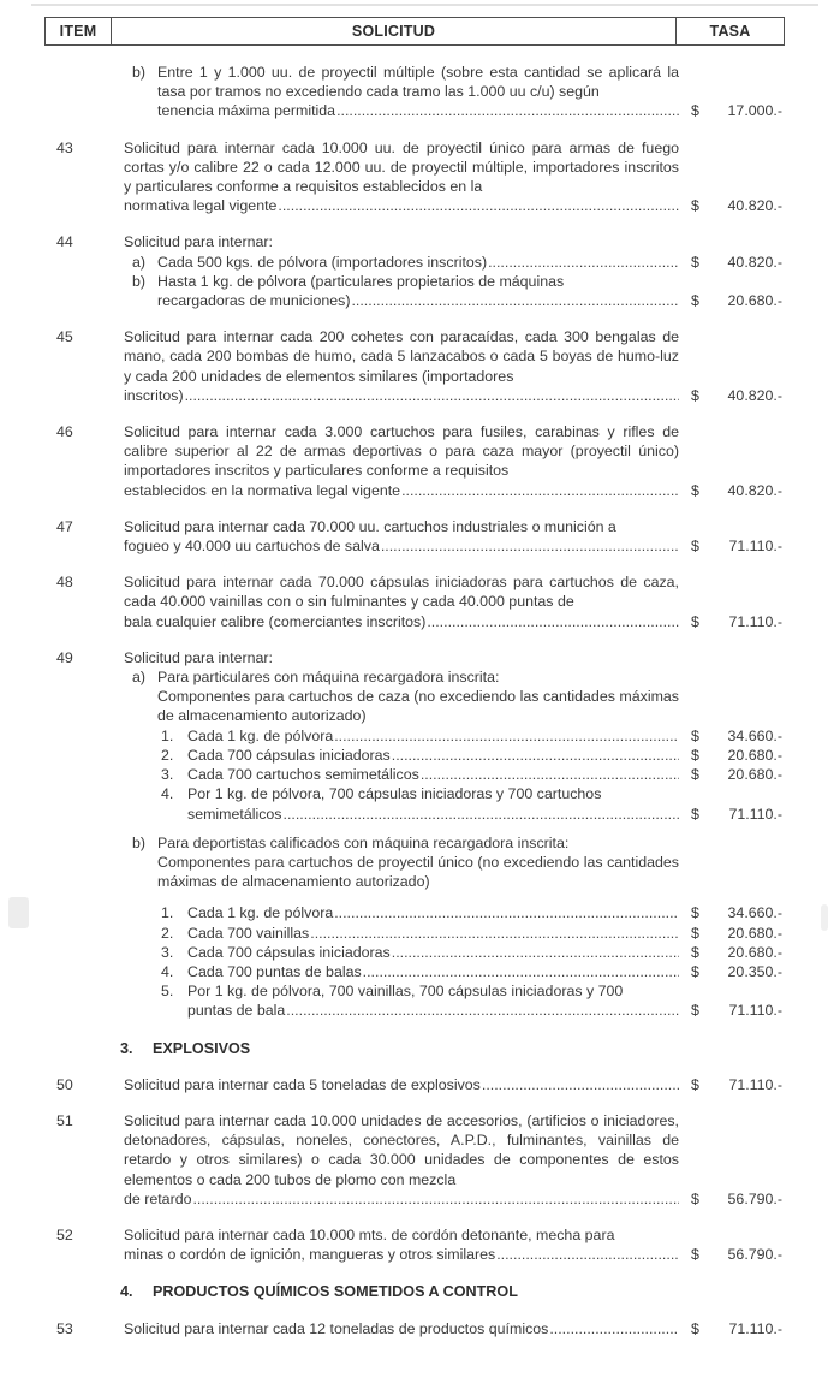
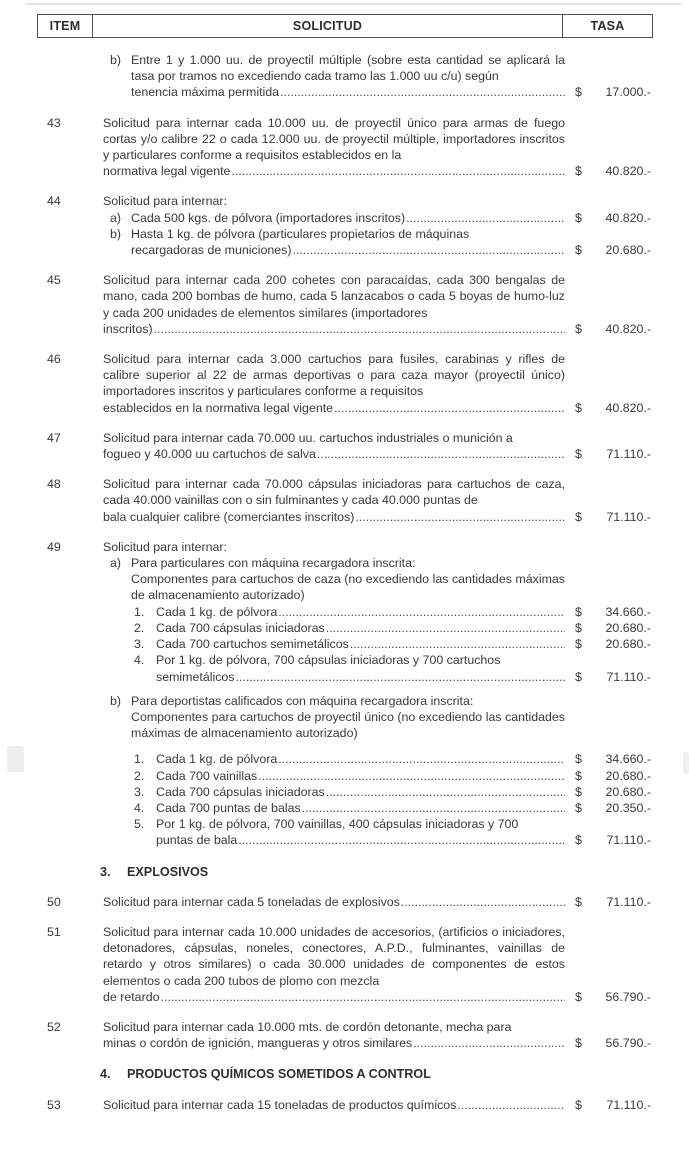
  ITEM
  SOLICITUD
  TASA
  b)
  Entre 1 y 1.000 uu. de proyectil múltiple (sobre esta cantidad se aplicará la tasa por tramos no excediendo cada tramo las 1.000 uu c/u) según
  tenencia máxima permitida
  $
  17.000.-
  43
  Solicitud para internar cada 10.000 uu. de proyectil único para armas de fuego cortas y/o calibre 22 o cada 12.000 uu. de proyectil múltiple, importadores inscritos y particulares conforme a requisitos establecidos en la
  normativa legal vigente
  $
  40.820.-
  44
  Solicitud para internar:
  a)
  Cada 500 kgs. de pólvora (importadores inscritos)
  $
  40.820.-
  b)
  Hasta 1 kg. de pólvora (particulares propietarios de máquinas
  recargadoras de municiones)
  $
  20.680.-
  45
  Solicitud para internar cada 200 cohetes con paracaídas, cada 300 bengalas de mano, cada 200 bombas de humo, cada 5 lanzacabos o cada 5 boyas de humo-luz y cada 200 unidades de elementos similares (importadores
  inscritos)
  $
  40.820.-
  46
  Solicitud para internar cada 3.000 cartuchos para fusiles, carabinas y rifles de calibre superior al 22 de armas deportivas o para caza mayor (proyectil único) importadores inscritos y particulares conforme a requisitos
  establecidos en la normativa legal vigente
  $
  40.820.-
  47
  Solicitud para internar cada 70.000 uu. cartuchos industriales o munición a
  fogueo y 40.000 uu cartuchos de salva
  $
  71.110.-
  48
  Solicitud para internar cada 70.000 cápsulas iniciadoras para cartuchos de caza, cada 40.000 vainillas con o sin fulminantes y cada 40.000 puntas de
  bala cualquier calibre (comerciantes inscritos)
  $
  71.110.-
  49
  Solicitud para internar:
  a)
  Para particulares con máquina recargadora inscrita:
  Componentes para cartuchos de caza (no excediendo las cantidades máximas de almacenamiento autorizado)
  1.
  Cada 1 kg. de pólvora
  $
  34.660.-
  2.
  Cada 700 cápsulas iniciadoras
  $
  20.680.-
  3.
  Cada 700 cartuchos semimetálicos
  $
  20.680.-
  4.
  Por 1 kg. de pólvora, 700 cápsulas iniciadoras y 700 cartuchos
  semimetálicos
  $
  71.110.-
  b)
  Para deportistas calificados con máquina recargadora inscrita:
  Componentes para cartuchos de proyectil único (no excediendo las cantidades máximas de almacenamiento autorizado)
  1.
  Cada 1 kg. de pólvora
  $
  34.660.-
  2.
  Cada 700 vainillas
  $
  20.680.-
  3.
  Cada 700 cápsulas iniciadoras
  $
  20.680.-
  4.
  Cada 700 puntas de balas
  $
  20.350.-
  5.
- Por 1 kg. de pólvora, 700 vainillas, 700 cápsulas iniciadoras y 700
+ Por 1 kg. de pólvora, 700 vainillas, 400 cápsulas iniciadoras y 700
  puntas de bala
  $
  71.110.-
  3. EXPLOSIVOS
  50
  Solicitud para internar cada 5 toneladas de explosivos
  $
  71.110.-
  51
  Solicitud para internar cada 10.000 unidades de accesorios, (artificios o iniciadores, detonadores, cápsulas, noneles, conectores, A.P.D., fulminantes, vainillas de retardo y otros similares) o cada 30.000 unidades de componentes de estos elementos o cada 200 tubos de plomo con mezcla
  de retardo
  $
  56.790.-
  52
  Solicitud para internar cada 10.000 mts. de cordón detonante, mecha para
  minas o cordón de ignición, mangueras y otros similares
  $
  56.790.-
  4. PRODUCTOS QUÍMICOS SOMETIDOS A CONTROL
  53
- Solicitud para internar cada 12 toneladas de productos químicos
+ Solicitud para internar cada 15 toneladas de productos químicos
  $
  71.110.-
